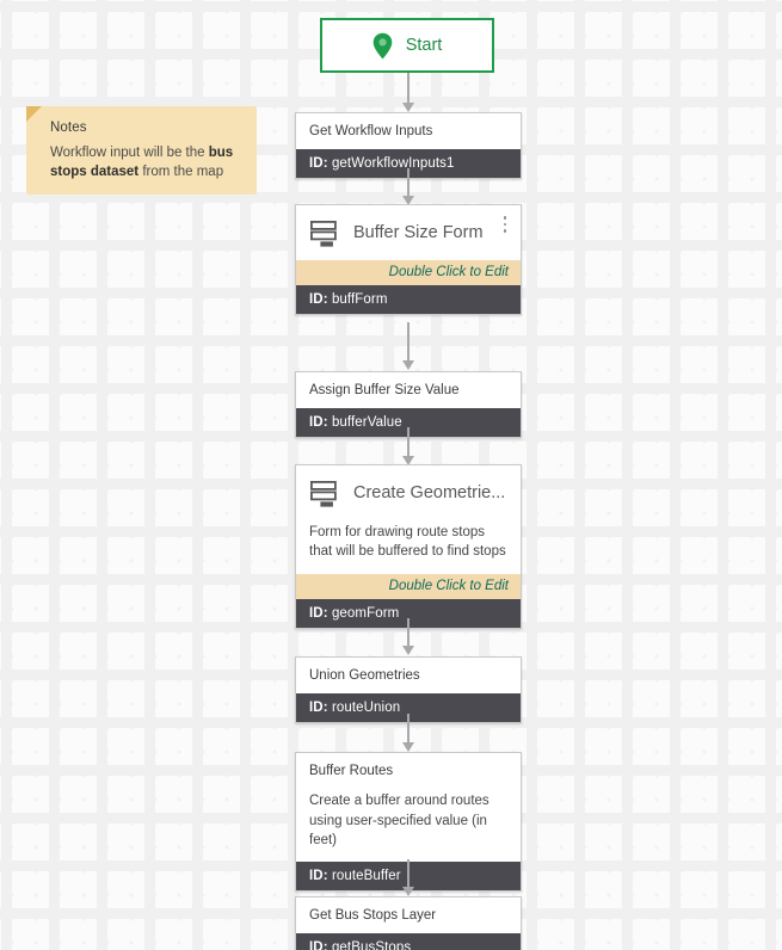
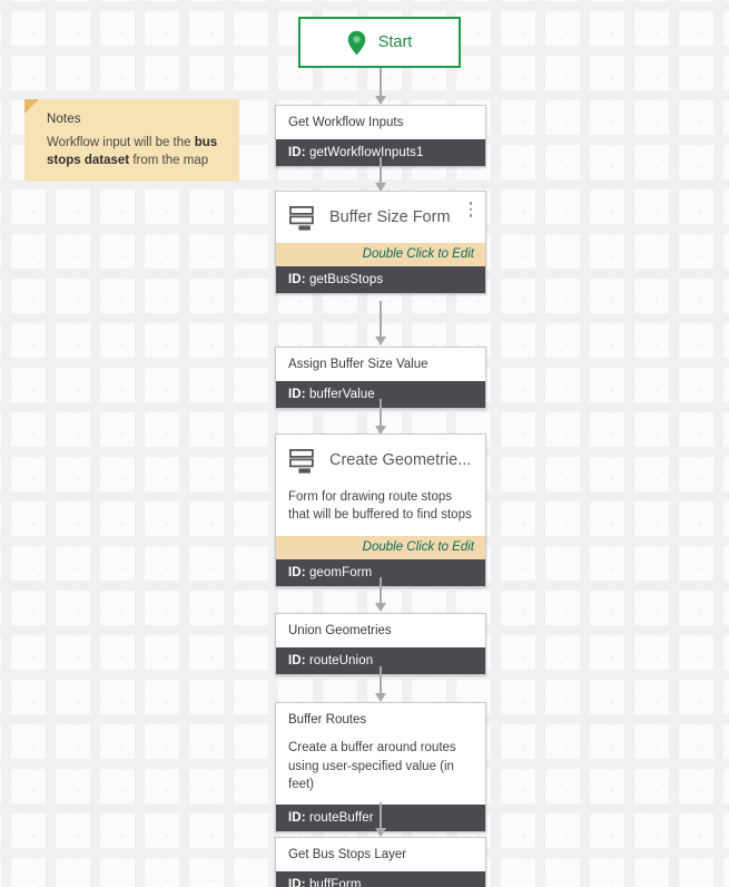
  Notes
  Workflow input will be the bus stops dataset from the map
  Start
  Get Workflow Inputs
  ID: getWorkflowInputs1
  Buffer Size Form
  Double Click to Edit
- ID: buffForm
+ ID: getBusStops
  Assign Buffer Size Value
  ID: bufferValue
  Create Geometrie...
  Form for drawing route stops that will be buffered to find stops
  Double Click to Edit
  ID: geomForm
  Union Geometries
  ID: routeUnion
  Buffer Routes
  Create a buffer around routes using user-specified value (in feet)
  ID: routeBuffer
  Get Bus Stops Layer
- ID: getBusStops
+ ID: buffForm
